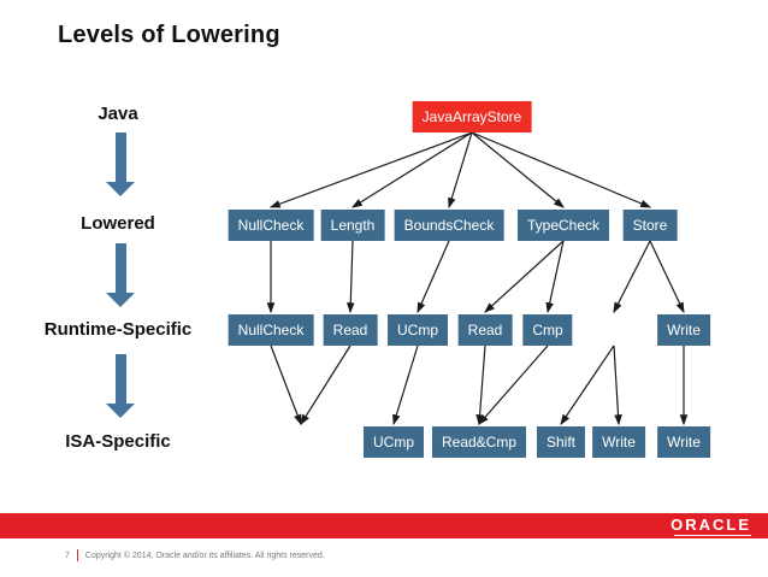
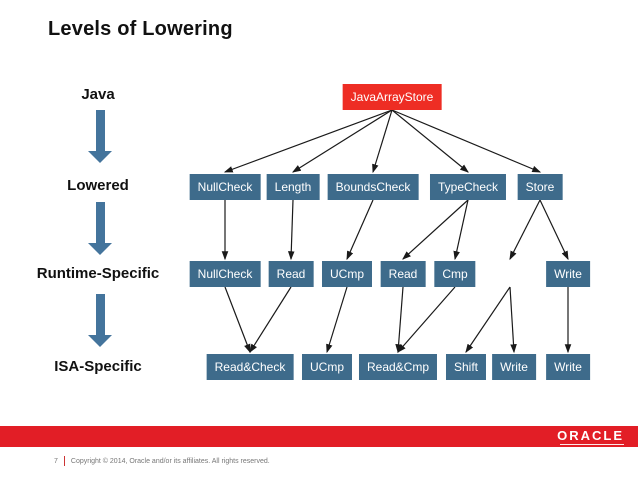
  Levels of Lowering
  Java
  Lowered
  Runtime-Specific
  ISA-Specific
  JavaArrayStore
  NullCheck
  Length
  BoundsCheck
  TypeCheck
  Store
  NullCheck
  Read
  UCmp
  Read
  Cmp
  Write
+ Read&Check
  UCmp
  Read&Cmp
  Shift
  Write
  Write
  ORACLE
